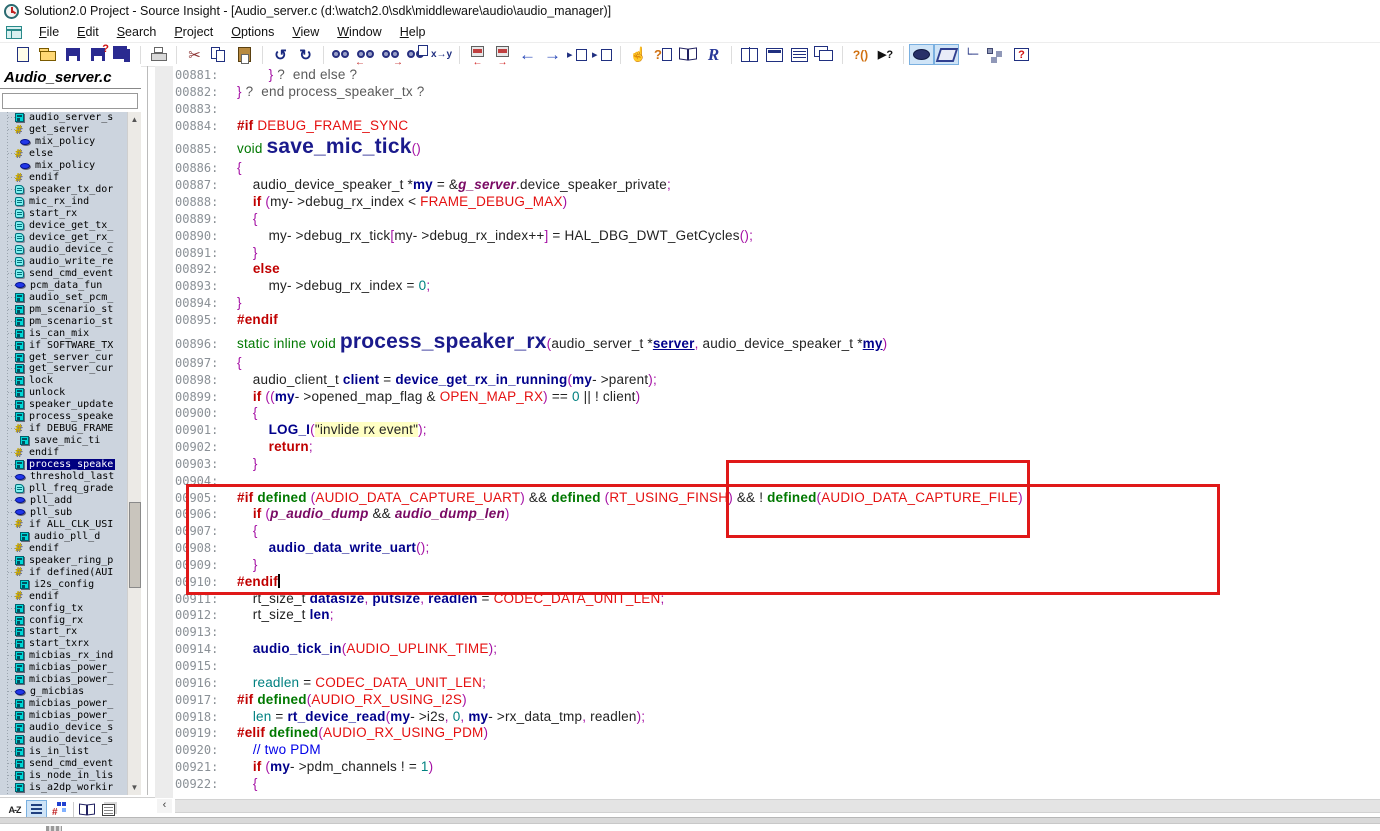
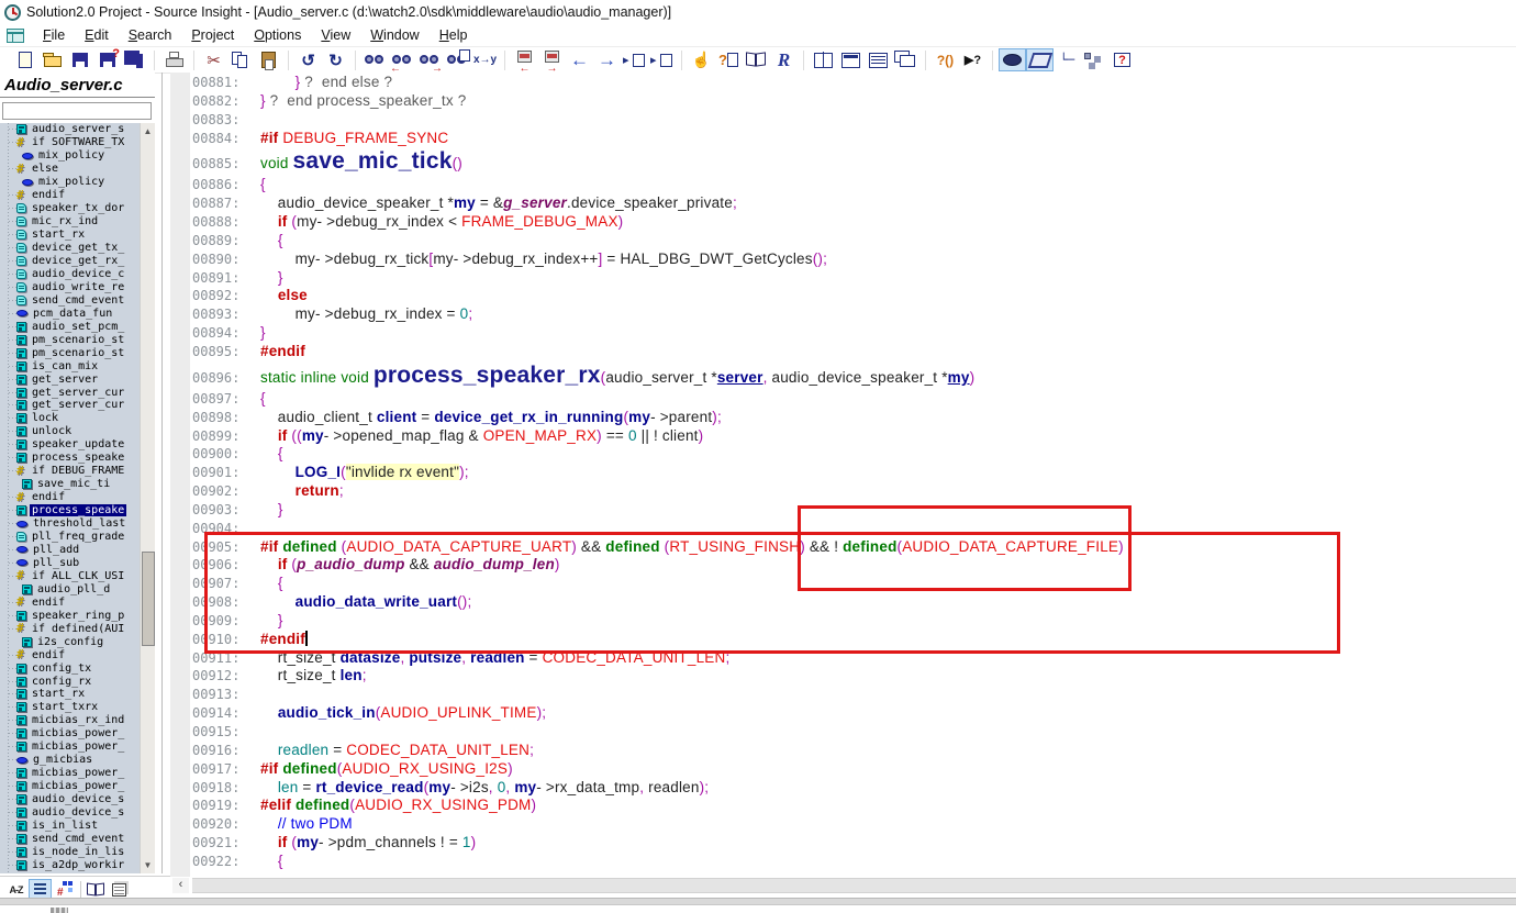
  Solution2.0 Project - Source Insight - [Audio_server.c (d:\watch2.0\sdk\middleware\audio\audio_manager)]
  File Edit Search Project Options View Window Help
  Audio_server.c
  audio_server_s
  #
- get_server
+ if SOFTWARE_TX
  mix_policy
  #
  else
  mix_policy
  #
  endif
  speaker_tx_dor
  mic_rx_ind
  start_rx
  device_get_tx_
  device_get_rx_
  audio_device_c
  audio_write_re
  send_cmd_event
  pcm_data_fun
  audio_set_pcm_
  pm_scenario_st
  pm_scenario_st
  is_can_mix
- if SOFTWARE_TX
+ get_server
  get_server_cur
  get_server_cur
  lock
  unlock
  speaker_update
  process_speake
  #
  if DEBUG_FRAME
  save_mic_ti
  #
  endif
  process_speake
  threshold_last
  pll_freq_grade
  pll_add
  pll_sub
  #
  if ALL_CLK_USI
  audio_pll_d
  #
  endif
  speaker_ring_p
  #
  if defined(AUI
  i2s_config
  #
  endif
  config_tx
  config_rx
  start_rx
  start_txrx
  micbias_rx_ind
  micbias_power_
  micbias_power_
  g_micbias
  micbias_power_
  micbias_power_
  audio_device_s
  audio_device_s
  is_in_list
  send_cmd_event
  is_node_in_lis
  is_a2dp_workir
  ▲
  ▼
  00881: } ? end else ?
  00882: } ? end process_speaker_tx ?
  00883:
  00884: #if DEBUG_FRAME_SYNC
  00885: void save_mic_tick()
  00886: {
  00887: audio_device_speaker_t *my = &g_server.device_speaker_private;
  00888: if (my- >debug_rx_index < FRAME_DEBUG_MAX)
  00889: {
  00890: my- >debug_rx_tick[my- >debug_rx_index++] = HAL_DBG_DWT_GetCycles();
  00891: }
  00892: else
  00893: my- >debug_rx_index = 0;
  00894: }
  00895: #endif
  00896: static inline void process_speaker_rx(audio_server_t *server, audio_device_speaker_t *my)
  00897: {
  00898: audio_client_t client = device_get_rx_in_running(my- >parent);
  00899: if ((my- >opened_map_flag & OPEN_MAP_RX) == 0 || ! client)
  00900: {
  00901: LOG_I("invlide rx event");
  00902: return;
  00903: }
  00904:
  00905: #if defined (AUDIO_DATA_CAPTURE_UART) && defined (RT_USING_FINSH) && ! defined(AUDIO_DATA_CAPTURE_FILE)
  00906: if (p_audio_dump && audio_dump_len)
  00907: {
  00908: audio_data_write_uart();
  00909: }
  00910: #endif
  00911: rt_size_t datasize, putsize, readlen = CODEC_DATA_UNIT_LEN;
  00912: rt_size_t len;
  00913:
  00914: audio_tick_in(AUDIO_UPLINK_TIME);
  00915:
  00916: readlen = CODEC_DATA_UNIT_LEN;
  00917: #if defined(AUDIO_RX_USING_I2S)
  00918: len = rt_device_read(my- >i2s, 0, my- >rx_data_tmp, readlen);
  00919: #elif defined(AUDIO_RX_USING_PDM)
  00920: // two PDM
  00921: if (my- >pdm_channels ! = 1)
  00922: {
  ‹
